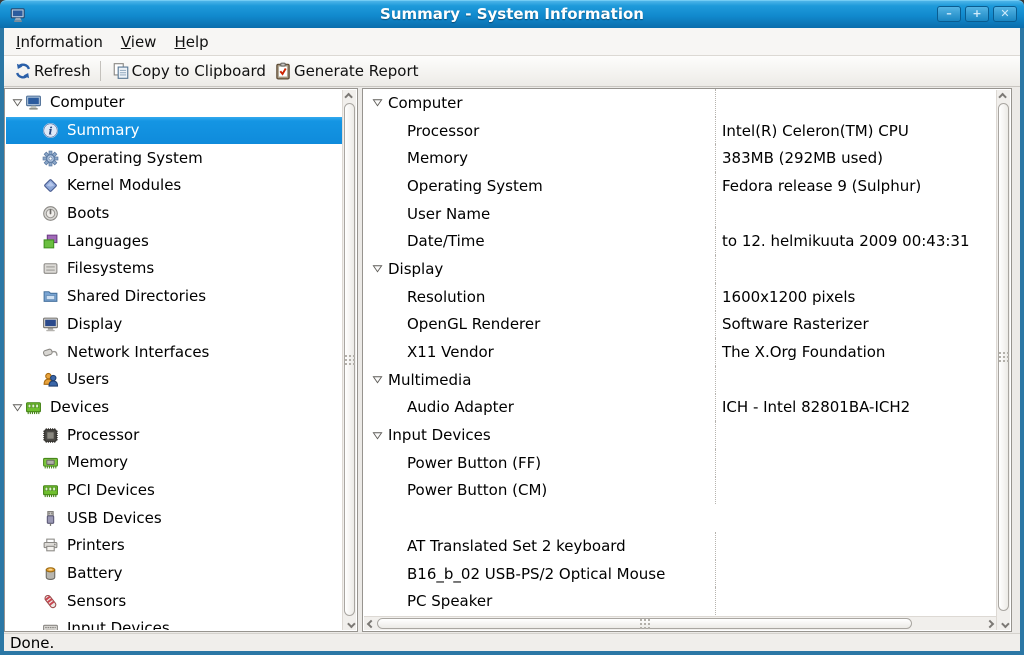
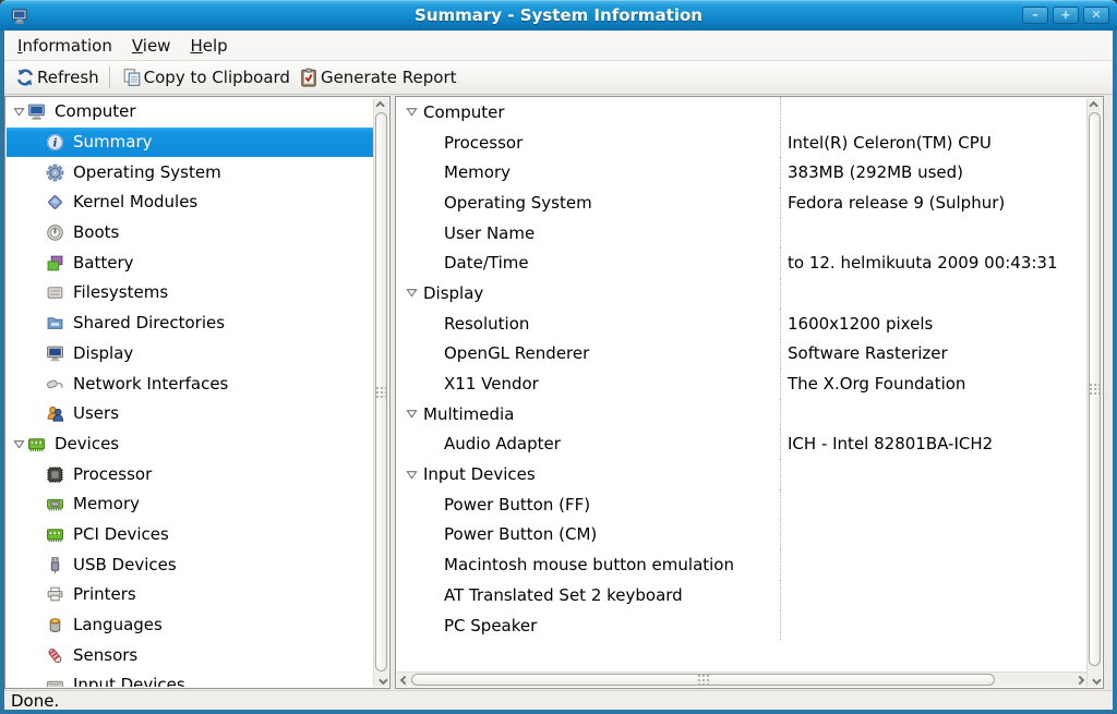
  Summary - System Information
  –
  +
  ✕
  Information
  View
  Help
  Refresh
  Copy to Clipboard
  Generate Report
  Computer
  i
  Summary
  Operating System
  Kernel Modules
  Boots
- Languages
+ Battery
  Filesystems
  Shared Directories
  Display
  Network Interfaces
  Users
  Devices
  Processor
  Memory
  PCI Devices
  USB Devices
  Printers
- Battery
+ Languages
  Sensors
  Input Devices
  Computer
  Processor
  Intel(R) Celeron(TM) CPU
  Memory
  383MB (292MB used)
  Operating System
  Fedora release 9 (Sulphur)
  User Name
  Date/Time
  to 12. helmikuuta 2009 00:43:31
  Display
  Resolution
  1600x1200 pixels
  OpenGL Renderer
  Software Rasterizer
  X11 Vendor
  The X.Org Foundation
  Multimedia
  Audio Adapter
  ICH - Intel 82801BA-ICH2
  Input Devices
  Power Button (FF)
  Power Button (CM)
+ Macintosh mouse button emulation
  AT Translated Set 2 keyboard
- B16_b_02 USB-PS/2 Optical Mouse
  PC Speaker
  Done.
